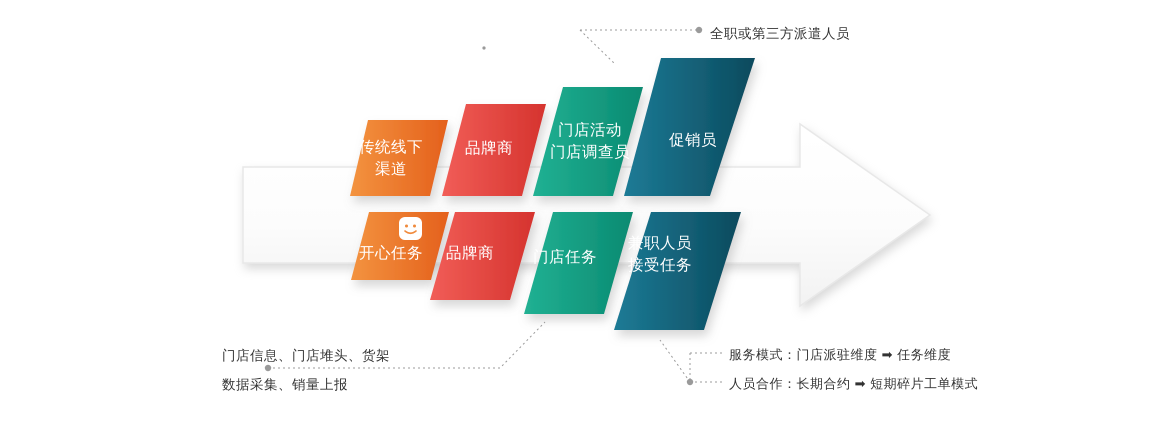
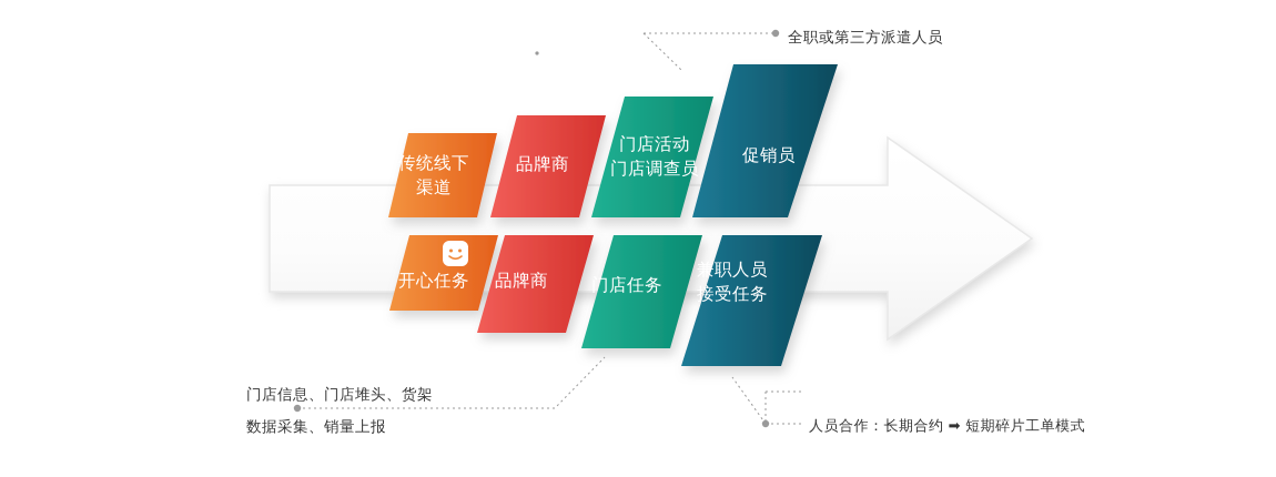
  传统线下
  渠道
  品牌商
  门店活动
  门店调查员
  促销员
  开心任务
  品牌商
  门店任务
  兼职人员
  接受任务
  全职或第三方派遣人员
  门店信息、门店堆头、货架
  数据采集、销量上报
- 服务模式：门店派驻维度 ➡ 任务维度
  人员合作：长期合约 ➡ 短期碎片工单模式
